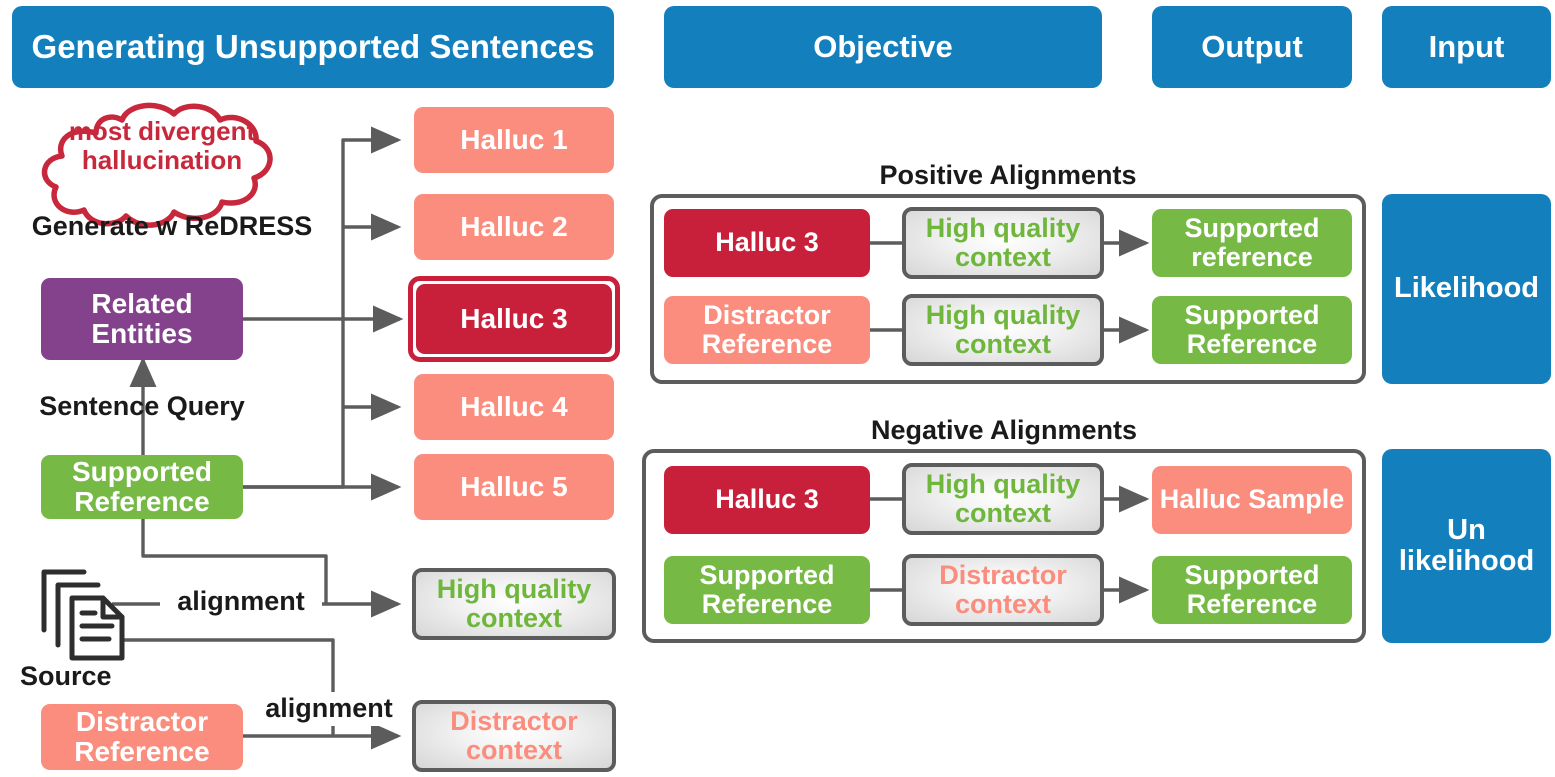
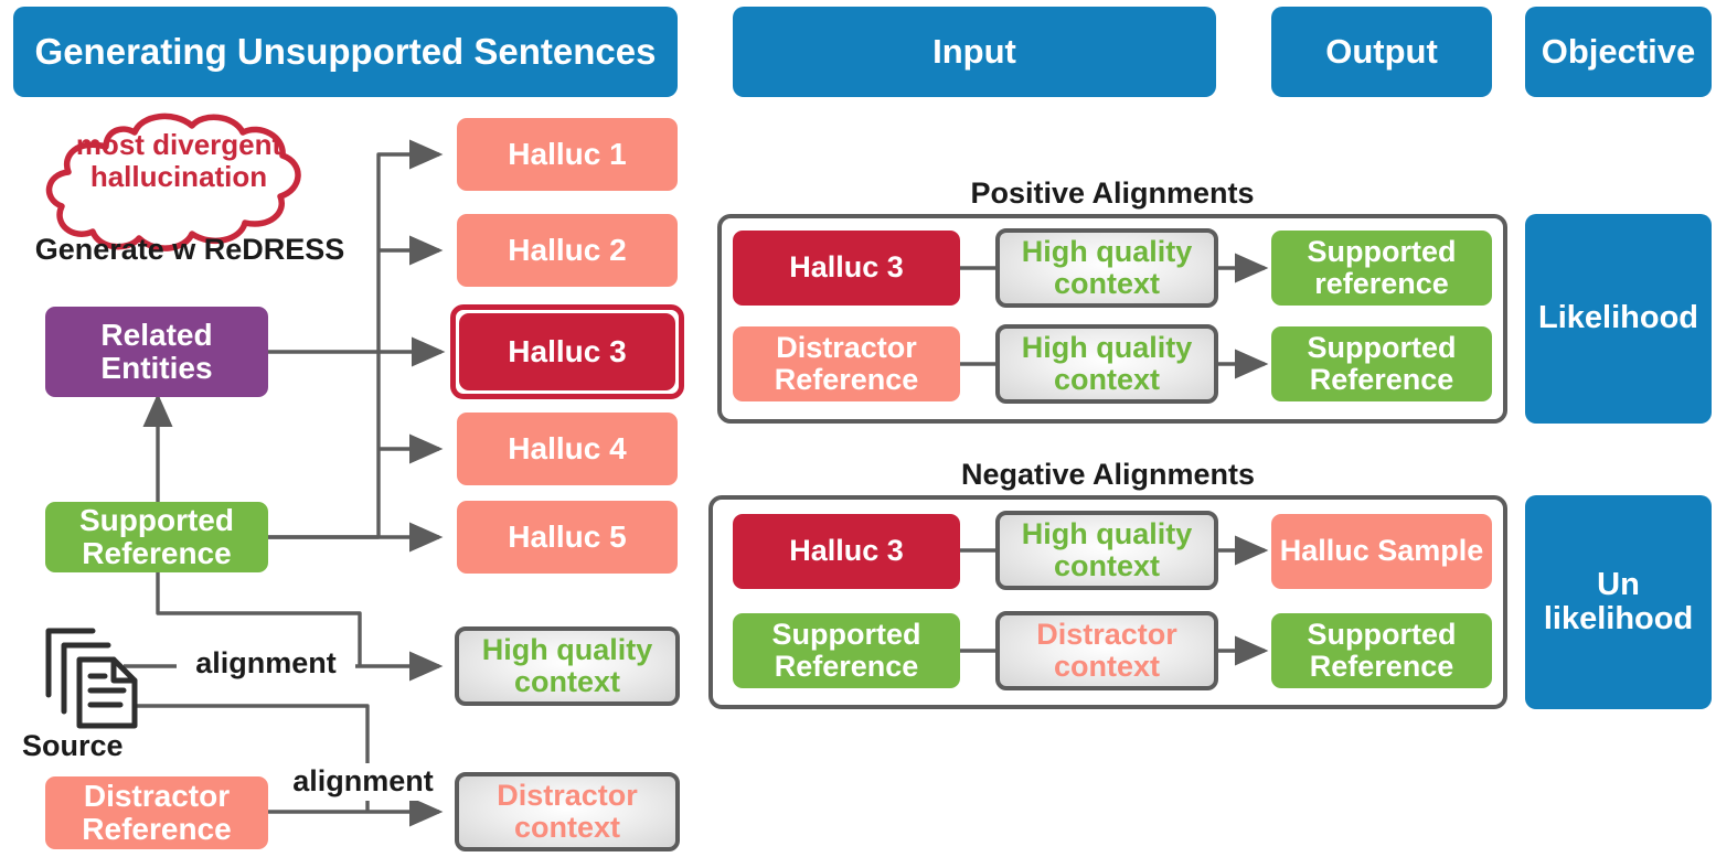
  Generating Unsupported Sentences
- Objective
+ Input
  Output
- Input
+ Objective
  most divergent
  hallucination
  Generate w ReDRESS
  Related Entities
- Sentence Query
  Supported Reference
  Source
  Distractor Reference
  alignment
  alignment
  Halluc 1
  Halluc 2
  Halluc 3
  Halluc 4
  Halluc 5
  High quality
  context
  Distractor
  context
  Positive Alignments
  Halluc 3
  High quality
  context
  Supported reference
  Distractor Reference
  High quality
  context
  Supported Reference
  Likelihood
  Negative Alignments
  Halluc 3
  High quality
  context
  Halluc Sample
  Supported Reference
  Distractor
  context
  Supported Reference
  Un
  likelihood
